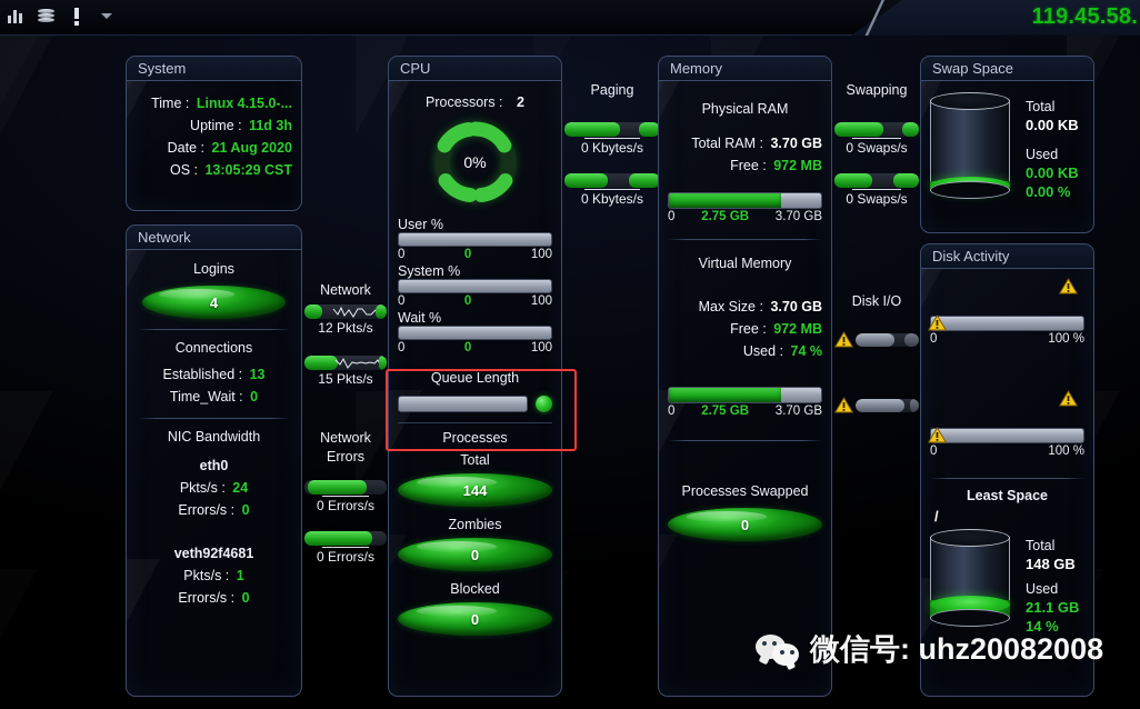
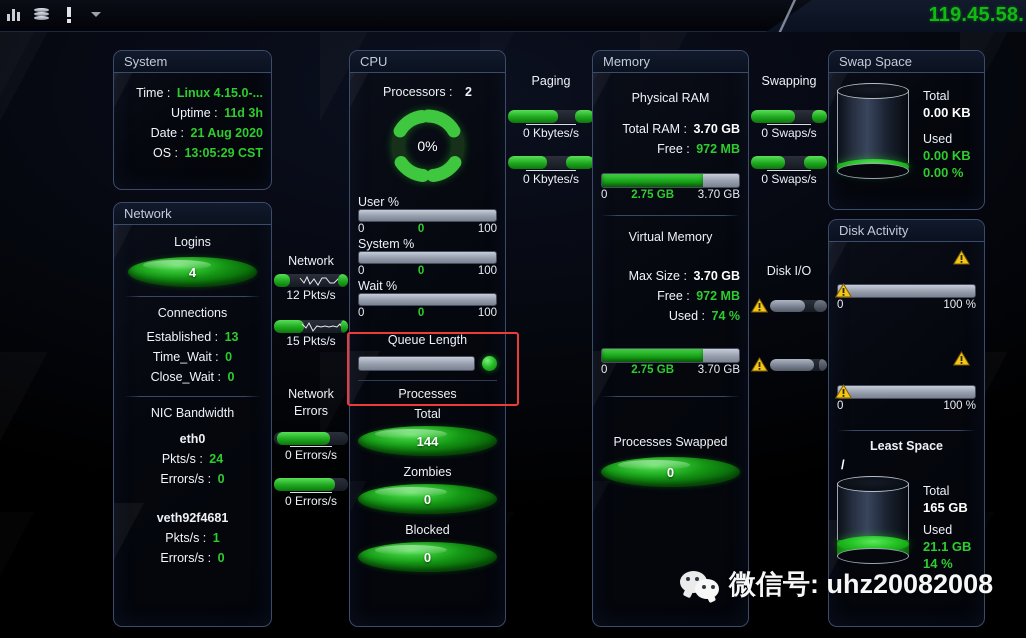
  119.45.58.
  System
  Time : Linux 4.15.0-...
  Uptime : 11d 3h
  Date : 21 Aug 2020
  OS : 13:05:29 CST
  Network
  Logins
  4
  Connections
  Established : 13
  Time_Wait : 0
+ Close_Wait : 0
  NIC Bandwidth
  eth0
  Pkts/s : 24
  Errors/s : 0
  veth92f4681
  Pkts/s : 1
  Errors/s : 0
  Network
  12 Pkts/s
  15 Pkts/s
  Network
  Errors
  0 Errors/s
  0 Errors/s
  CPU
  Processors : 2
  0%
  User %
  0
  0
  100
  System %
  0
  0
  100
  Wait %
  0
  0
  100
  Queue Length
  Processes
  Total
  144
  Zombies
  0
  Blocked
  0
  Paging
  0 Kbytes/s
  0 Kbytes/s
  Memory
  Physical RAM
  Total RAM : 3.70 GB
  Free : 972 MB
  0
  2.75 GB
  3.70 GB
  Virtual Memory
  Max Size : 3.70 GB
  Free : 972 MB
  Used : 74 %
  0
  2.75 GB
  3.70 GB
  Processes Swapped
  0
  Swapping
  0 Swaps/s
  0 Swaps/s
  Disk I/O
  Swap Space
  Total
  0.00 KB
  Used
  0.00 KB
  0.00 %
  Disk Activity
  0
  100 %
  0
  100 %
  Least Space
  /
  Total
- 148 GB
+ 165 GB
  Used
  21.1 GB
  14 %
  微信号: uhz20082008
